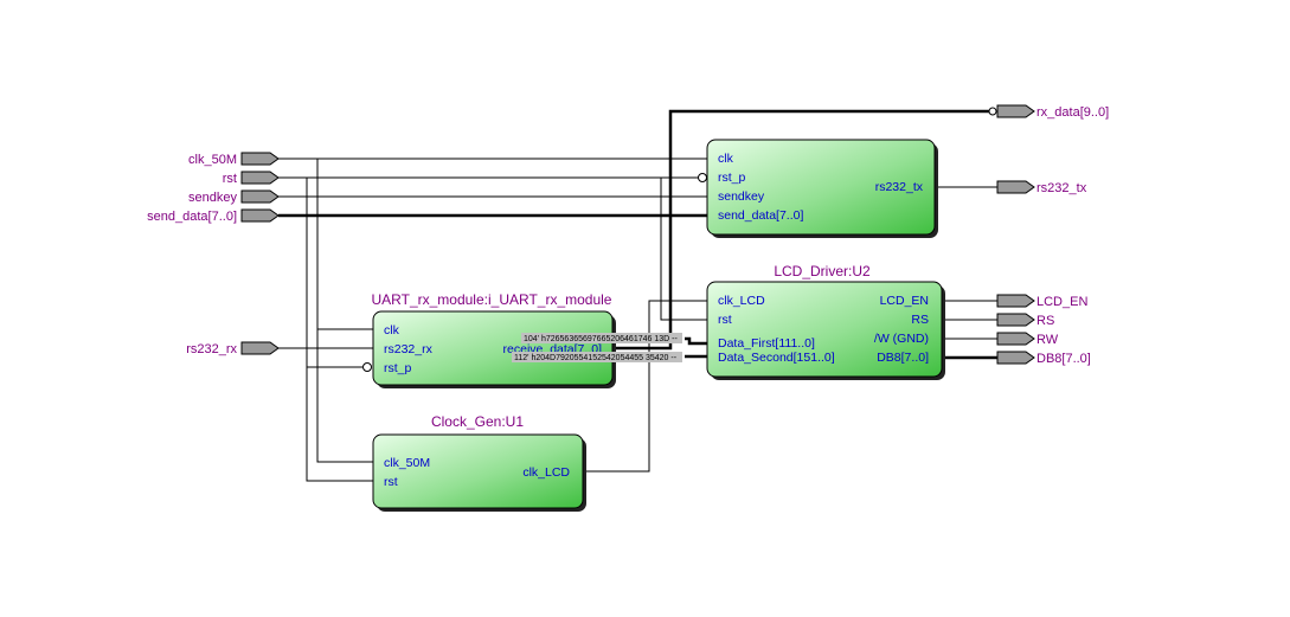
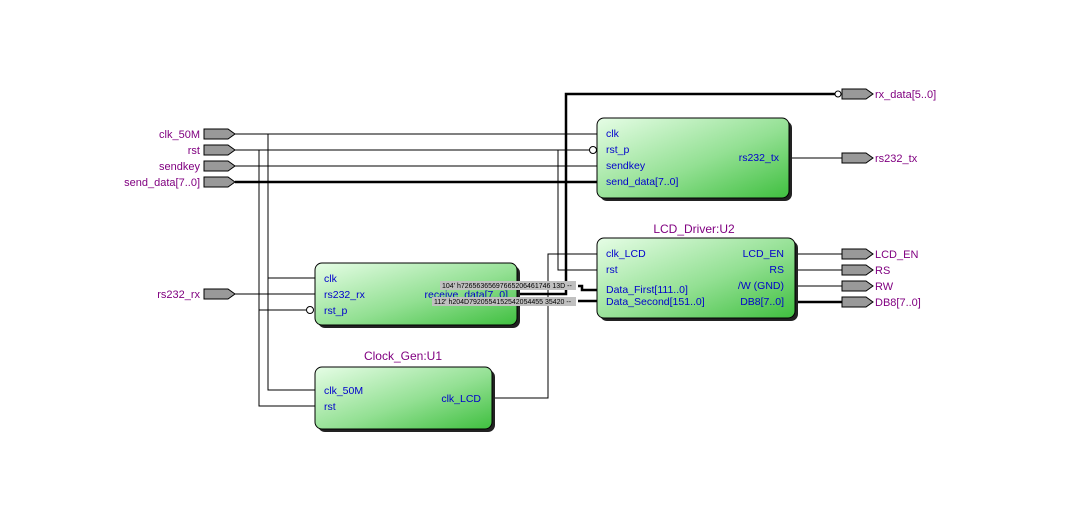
  clk_50M
  rst
  sendkey
  send_data[7..0]
  rs232_rx
- rx_data[9..0]
+ rx_data[5..0]
  rs232_tx
  LCD_EN
  RS
  RW
  DB8[7..0]
  clk
  rst_p
  sendkey
  send_data[7..0]
  rs232_tx
  LCD_Driver:U2
  clk_LCD
  rst
  Data_First[111..0]
  Data_Second[151..0]
  LCD_EN
  RS
  /W (GND)
  DB8[7..0]
- UART_rx_module:i_UART_rx_module
  clk
  rs232_rx
  rst_p
  receive_data[7..0]
  Clock_Gen:U1
  clk_50M
  rst
  clk_LCD
